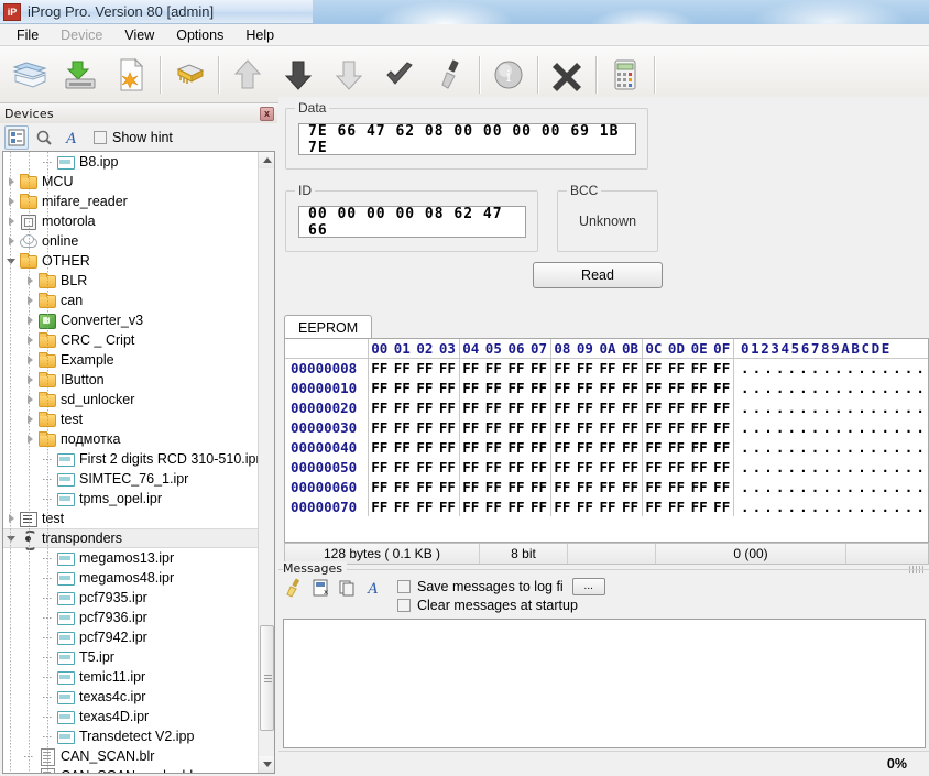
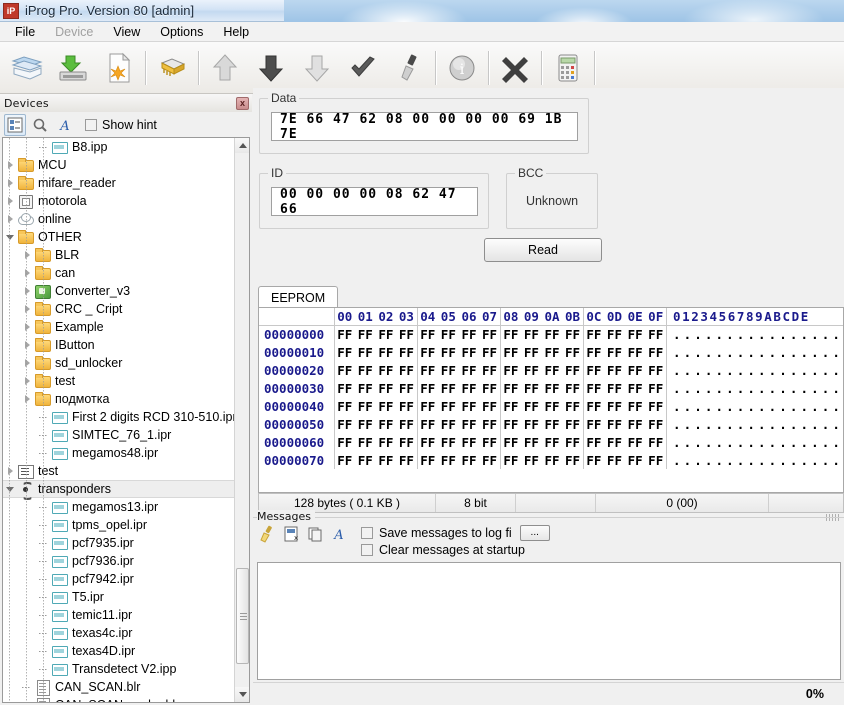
  iP
  iProg Pro. Version 80 [admin]
  File
  Device
  View
  Options
  Help
  i
  Devices
  x
  A
  Show hint
  B8.ipp
  MCU
  mifare_reader
  motorola
  online
  OTHER
  BLR
  can
  Converter_v3
  CRC _ Cript
  Example
  IButton
  sd_unlocker
  test
  подмотка
  First 2 digits RCD 310-510.ip
  SIMTEC_76_1.ipr
- tpms_opel.ipr
+ megamos48.ipr
  test
  transponders
  megamos13.ipr
- megamos48.ipr
+ tpms_opel.ipr
  pcf7935.ipr
  pcf7936.ipr
  pcf7942.ipr
  T5.ipr
  temic11.ipr
  texas4c.ipr
  texas4D.ipr
  Transdetect V2.ipp
  CAN_SCAN.blr
  Data
  7E 66 47 62 08 00 00 00 00 69 1B 7E
  ID
  00 00 00 00 08 62 47 66
  BCC
  Unknown
  Read
  EEPROM
  	00	01	02	03	04	05	06	07	08	09	0A	0B	0C	0D	0E	0F	0123456789ABCDE
- 00000008	FF	FF	FF	FF	FF	FF	FF	FF	FF	FF	FF	FF	FF	FF	FF	FF	................
+ 00000000	FF	FF	FF	FF	FF	FF	FF	FF	FF	FF	FF	FF	FF	FF	FF	FF	................
  00000010	FF	FF	FF	FF	FF	FF	FF	FF	FF	FF	FF	FF	FF	FF	FF	FF	................
  00000020	FF	FF	FF	FF	FF	FF	FF	FF	FF	FF	FF	FF	FF	FF	FF	FF	................
  00000030	FF	FF	FF	FF	FF	FF	FF	FF	FF	FF	FF	FF	FF	FF	FF	FF	................
  00000040	FF	FF	FF	FF	FF	FF	FF	FF	FF	FF	FF	FF	FF	FF	FF	FF	................
  00000050	FF	FF	FF	FF	FF	FF	FF	FF	FF	FF	FF	FF	FF	FF	FF	FF	................
  00000060	FF	FF	FF	FF	FF	FF	FF	FF	FF	FF	FF	FF	FF	FF	FF	FF	................
  00000070	FF	FF	FF	FF	FF	FF	FF	FF	FF	FF	FF	FF	FF	FF	FF	FF	................
  128 bytes ( 0.1 KB )
  8 bit
  0 (00)
  Messages
  x
  A
  Save messages to log fi
  ...
  Clear messages at startup
  0%
